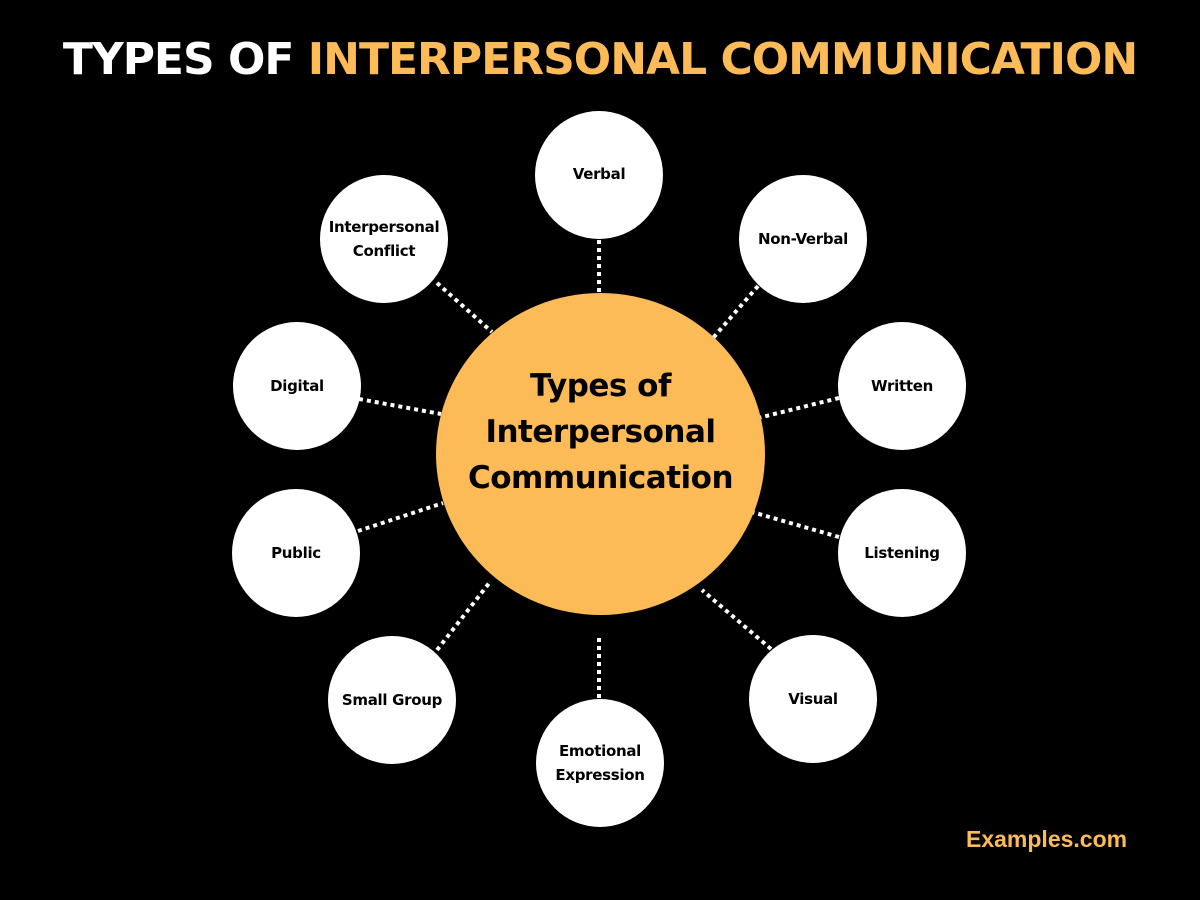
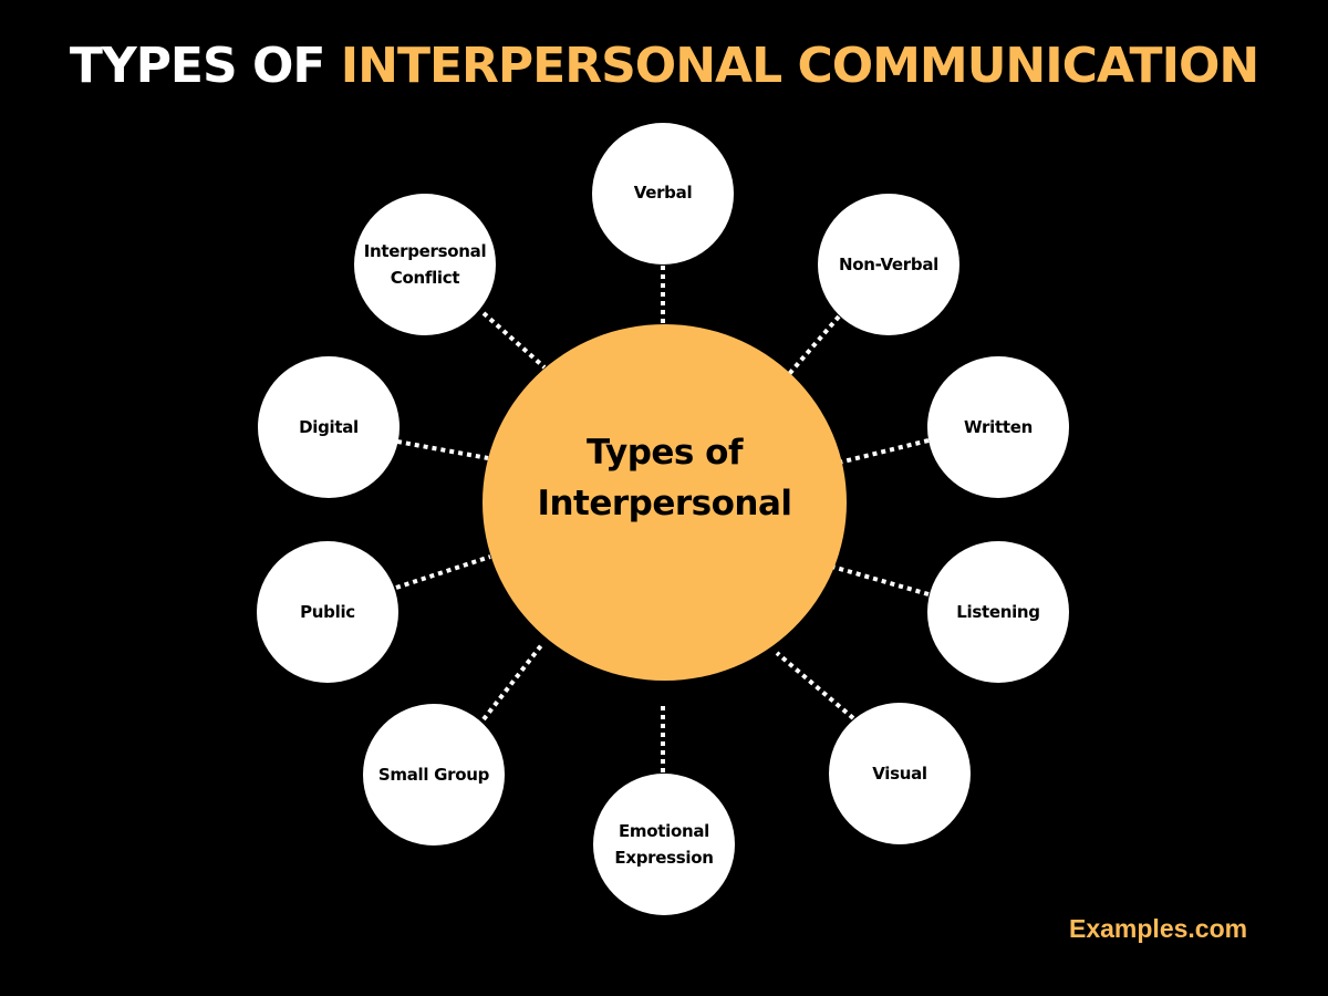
  TYPES OF INTERPERSONAL COMMUNICATION
  Types of
  Interpersonal
- Communication
  Verbal
  Non-Verbal
  Written
  Listening
  Visual
  Emotional
  Expression
  Small Group
  Public
  Digital
  Interpersonal
  Conflict
  Examples.com
